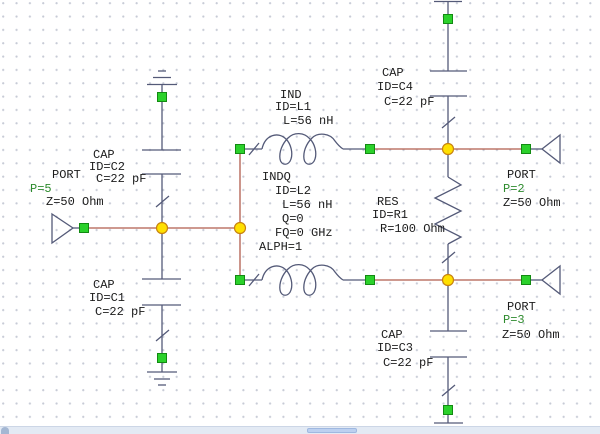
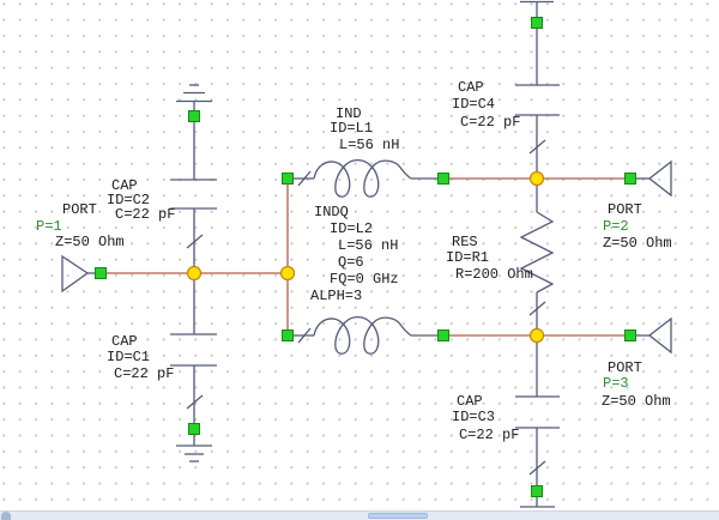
  PORT
- P=5
+ P=1
  Z=50 Ohm
  CAP
  ID=C2
  C=22 pF
  CAP
  ID=C1
  C=22 pF
  IND
  ID=L1
  L=56 nH
  INDQ
  ID=L2
  L=56 nH
- Q=0
+ Q=6
  FQ=0 GHz
- ALPH=1
+ ALPH=3
  CAP
  ID=C4
  C=22 pF
  RES
  ID=R1
- R=100 Ohm
+ R=200 Ohm
  PORT
  P=2
  Z=50 Ohm
  CAP
  ID=C3
  C=22 pF
  PORT
  P=3
  Z=50 Ohm
